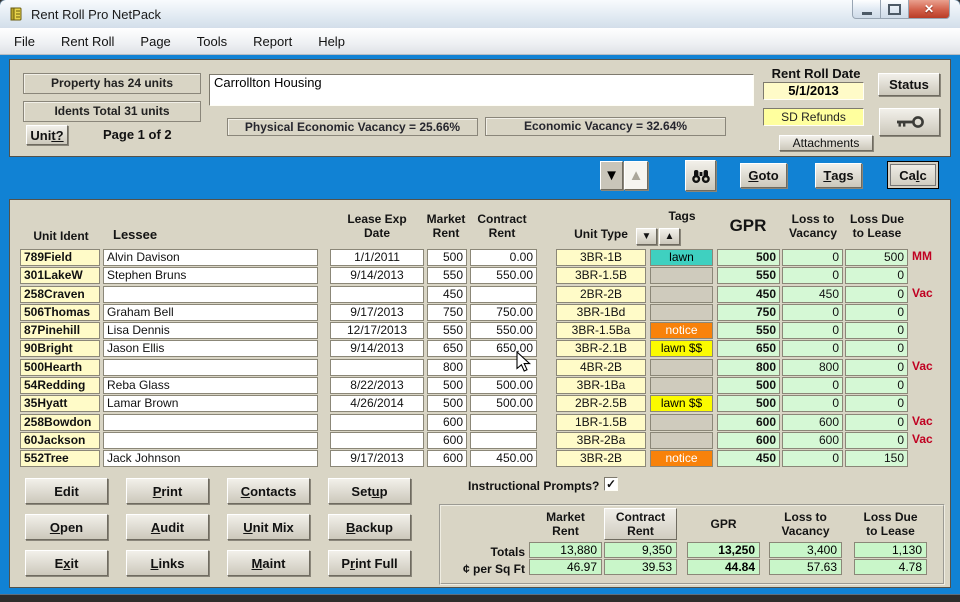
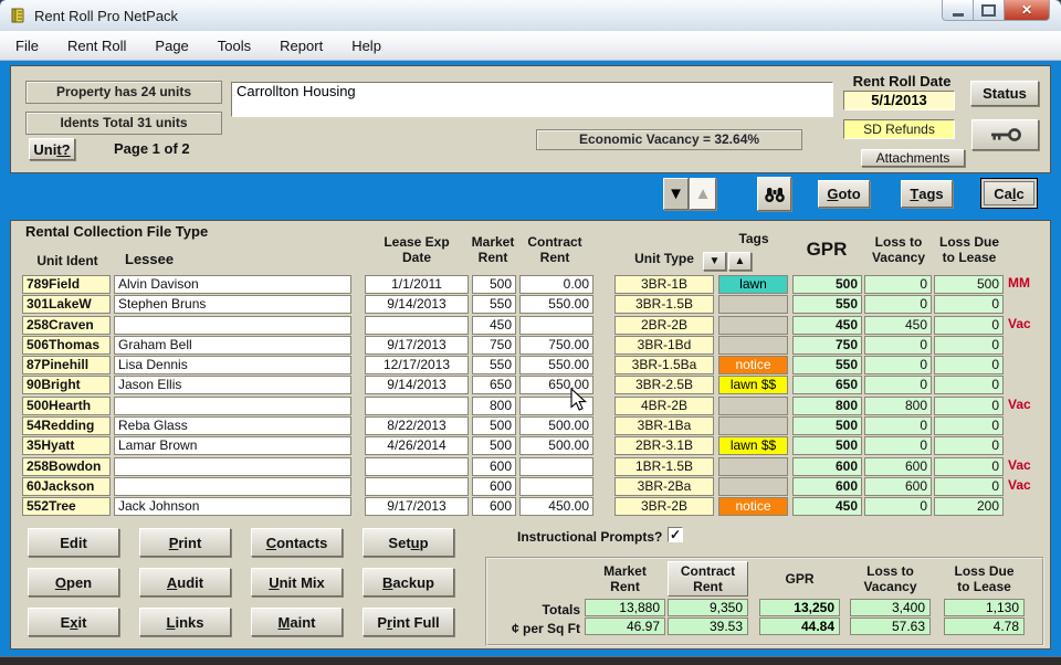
  Rent Roll Pro NetPack
  ✕
  File
  Rent Roll
  Page
  Tools
  Report
  Help
  Property has 24 units
  Idents Total 31 units
  Uni
  t?
  Page 1 of 2
  Carrollton Housing
- Physical Economic Vacancy = 25.66%
  Economic Vacancy = 32.64%
  Rent Roll Date
  5/1/2013
  SD Refunds
  Attachments
  Status
  ▼
  ▲
  G
  oto
  T
  ags
  Ca
  l
  c
+ Rental Collection File Type
  Unit Ident
  Lessee
  Lease Exp
  Date
  Market
  Rent
  Contract
  Rent
  Unit Type
  Tags
  ▼
  ▲
  GPR
  Loss to
  Vacancy
  Loss Due
  to Lease
  789Field
  Alvin Davison
  1/1/2011
  500
  0.00
  3BR-1B
  lawn
  500
  0
  500
  MM
  301LakeW
  Stephen Bruns
  9/14/2013
  550
  550.00
  3BR-1.5B
  550
  0
  0
  258Craven
  450
  2BR-2B
  450
  450
  0
  Vac
  506Thomas
  Graham Bell
  9/17/2013
  750
  750.00
  3BR-1Bd
  750
  0
  0
  87Pinehill
  Lisa Dennis
  12/17/2013
  550
  550.00
  3BR-1.5Ba
  notice
  550
  0
  0
  90Bright
  Jason Ellis
  9/14/2013
  650
  650.00
- 3BR-2.1B
+ 3BR-2.5B
  lawn $$
  650
  0
  0
  500Hearth
  800
  4BR-2B
  800
  800
  0
  Vac
  54Redding
  Reba Glass
  8/22/2013
  500
  500.00
  3BR-1Ba
  500
  0
  0
  35Hyatt
  Lamar Brown
  4/26/2014
  500
  500.00
- 2BR-2.5B
+ 2BR-3.1B
  lawn $$
  500
  0
  0
  258Bowdon
  600
  1BR-1.5B
  600
  600
  0
  Vac
  60Jackson
  600
  3BR-2Ba
  600
  600
  0
  Vac
  552Tree
  Jack Johnson
  9/17/2013
  600
  450.00
  3BR-2B
  notice
  450
  0
- 150
+ 200
  Edit
  Print
  Contacts
  Setup
  Open
  Audit
  Unit Mix
  Backup
  Exit
  Links
  Maint
  Print Full
  Instructional Prompts?
  Totals
  ¢ per Sq Ft
  Market
  Rent
  13,880
  46.97
  Contract
  Rent
  9,350
  39.53
  GPR
  13,250
  44.84
  Loss to
  Vacancy
  3,400
  57.63
  Loss Due
  to Lease
  1,130
  4.78
